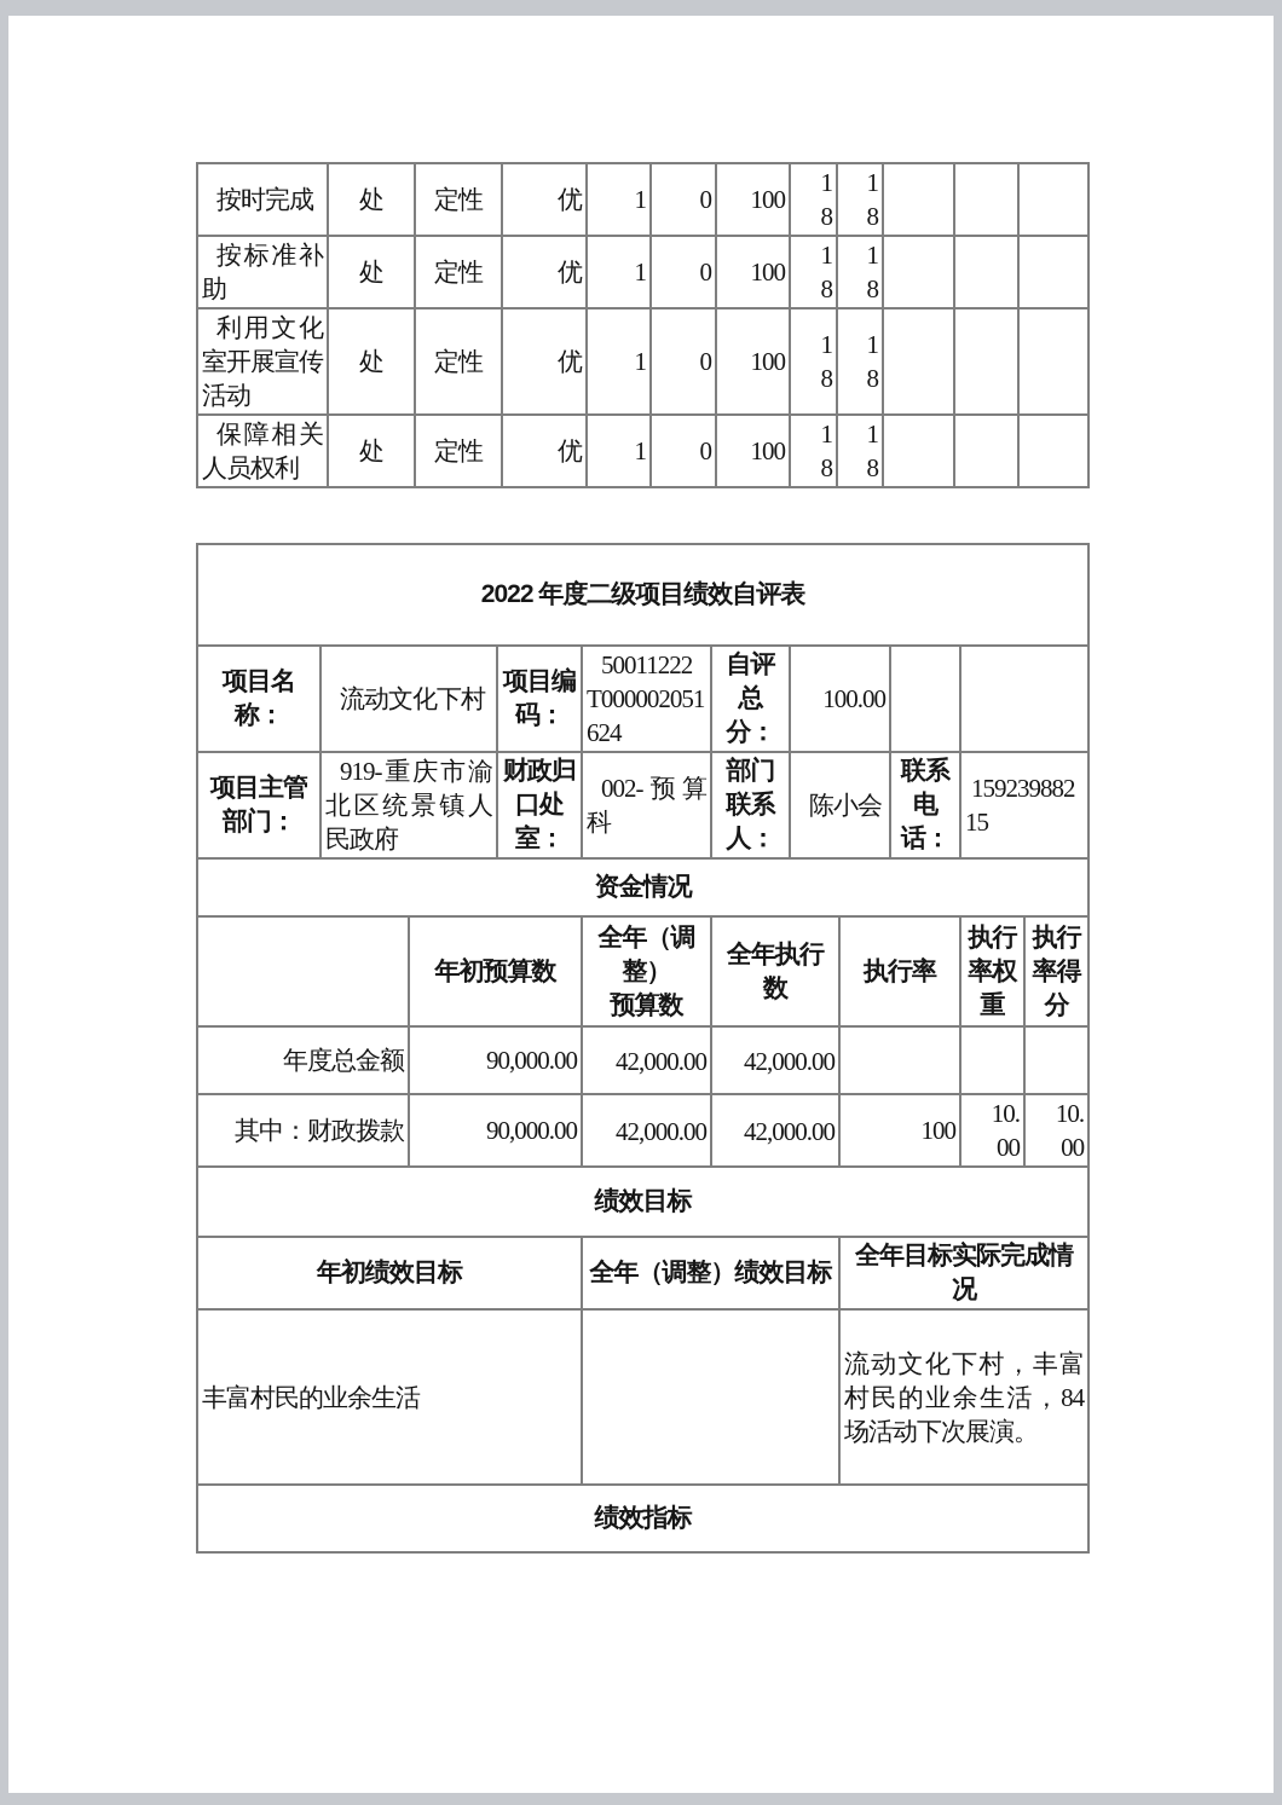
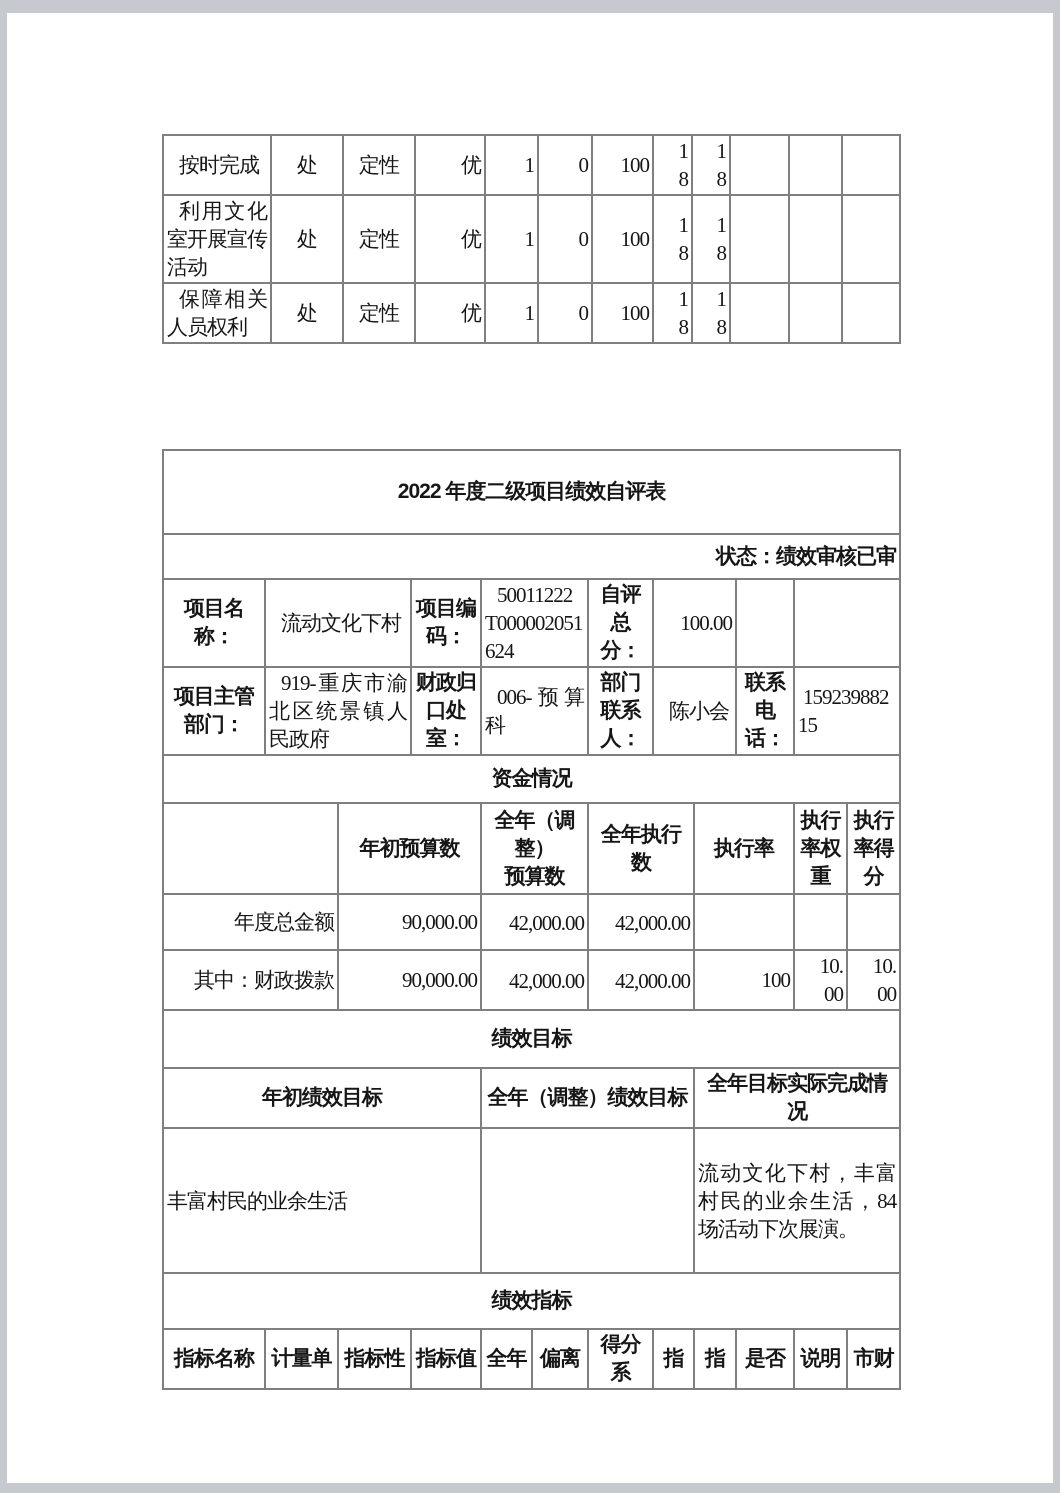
  按时完成	处	定性	优	1	0	100	18	18
- 按标准补助	处	定性	优	1	0	100	18	18
  利用文化室开展宣传活动	处	定性	优	1	0	100	18	18
  保障相关人员权利	处	定性	优	1	0	100	18	18
  2022 年度二级项目绩效自评表
+ 状态：绩效审核已审
  项目名称：	流动文化下村	项目编码：	50011222T000002051624	自评总分：	100.00
- 项目主管部门：	919-重庆市渝北区统景镇人民政府	财政归口处室：	002-预算科	部门联系人：	陈小会	联系电话：	15923988215
+ 项目主管部门：	919-重庆市渝北区统景镇人民政府	财政归口处室：	006-预算科	部门联系人：	陈小会	联系电话：	15923988215
  资金情况
  	年初预算数	全年（调整） 预算数	全年执行数	执行率	执行率权重	执行率得分
  年度总金额	90,000.00	42,000.00	42,000.00
  其中：财政拨款	90,000.00	42,000.00	42,000.00	100	10.00	10.00
  绩效目标
  年初绩效目标	全年（调整）绩效目标	全年目标实际完成情况
  丰富村民的业余生活		流动文化下村，丰富村民的业余生活，84 场活动下次展演。
  绩效指标
+ 指标名称	计量单	指标性	指标值	全年	偏离	得分系	指	指	是否	说明	市财
